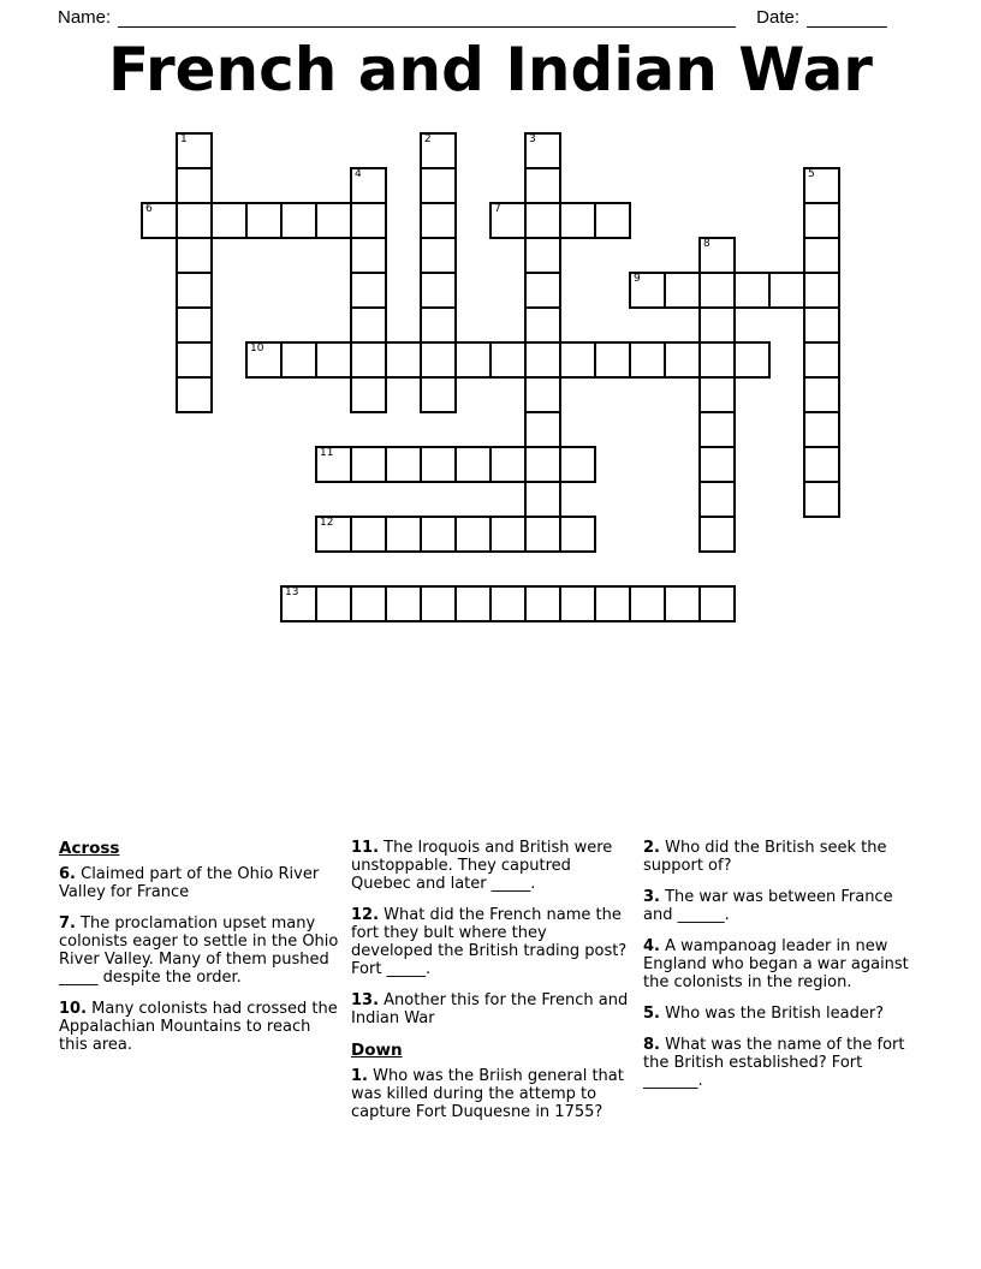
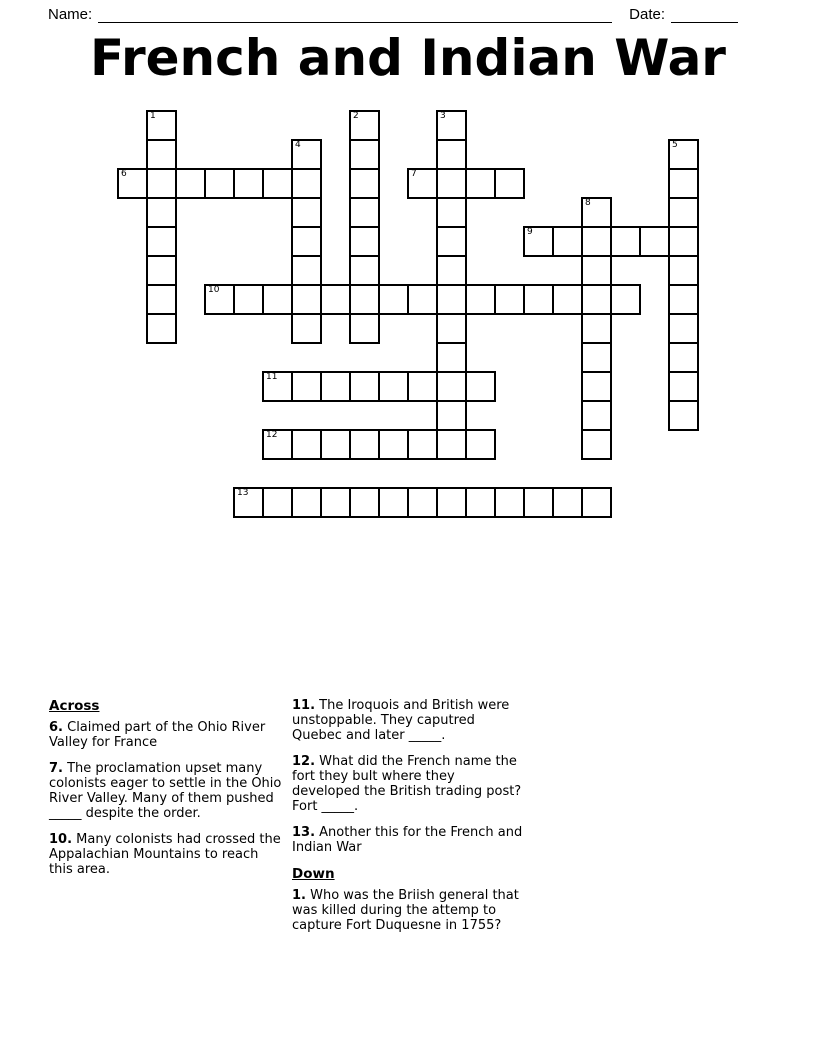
  Name:
  Date:
  French and Indian War
  1
  2
  3
  4
  5
  6
  7
  8
  9
  10
  11
  12
  13
  Across
  6. Claimed part of the Ohio River Valley for France
  7. The proclamation upset many colonists eager to settle in the Ohio River Valley. Many of them pushed _____ despite the order.
  10. Many colonists had crossed the Appalachian Mountains to reach this area.
  11. The Iroquois and British were unstoppable. They caputred Quebec and later _____.
  12. What did the French name the fort they bult where they developed the British trading post? Fort _____.
  13. Another this for the French and Indian War
  Down
  1. Who was the Briish general that was killed during the attemp to capture Fort Duquesne in 1755?
- 2. Who did the British seek the support of?
- 3. The war was between France and ______.
- 4. A wampanoag leader in new England who began a war against the colonists in the region.
- 5. Who was the British leader?
- 8. What was the name of the fort the British established? Fort _______.
